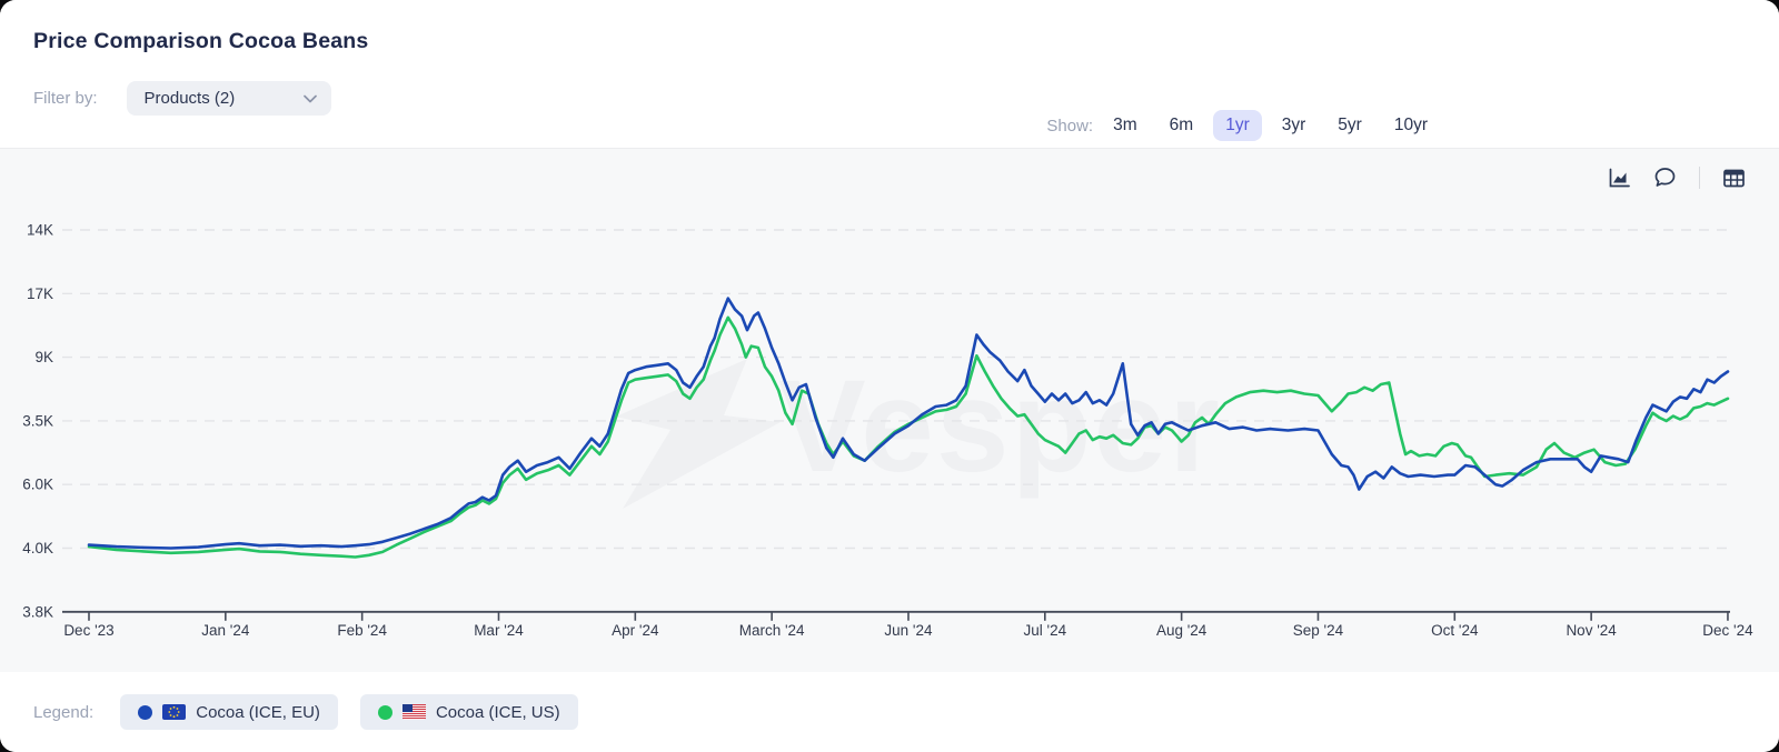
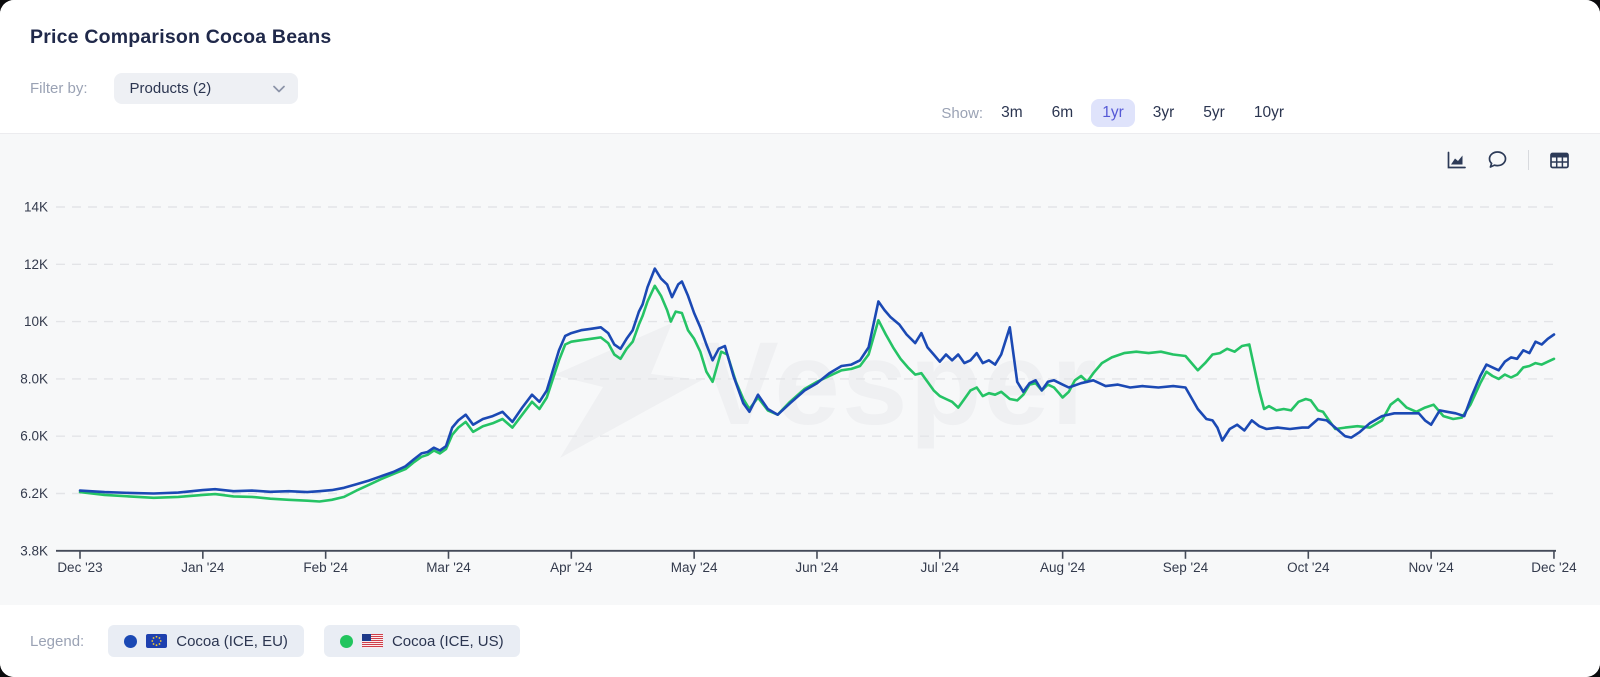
  Price Comparison Cocoa Beans
  Filter by:
  Products (2)
  Show:
  3m
  6m
  1yr
  3yr
  5yr
  10yr
  3.8K
- 4.0K
+ 6.2K
  6.0K
- 3.5K
+ 8.0K
- 9K
+ 10K
- 17K
+ 12K
  14K
  Dec '23
  Jan '24
  Feb '24
  Mar '24
  Apr '24
- March '24
+ May '24
  Jun '24
  Jul '24
  Aug '24
  Sep '24
  Oct '24
  Nov '24
  Dec '24
  Legend:
  Cocoa (ICE, EU)
  Cocoa (ICE, US)
